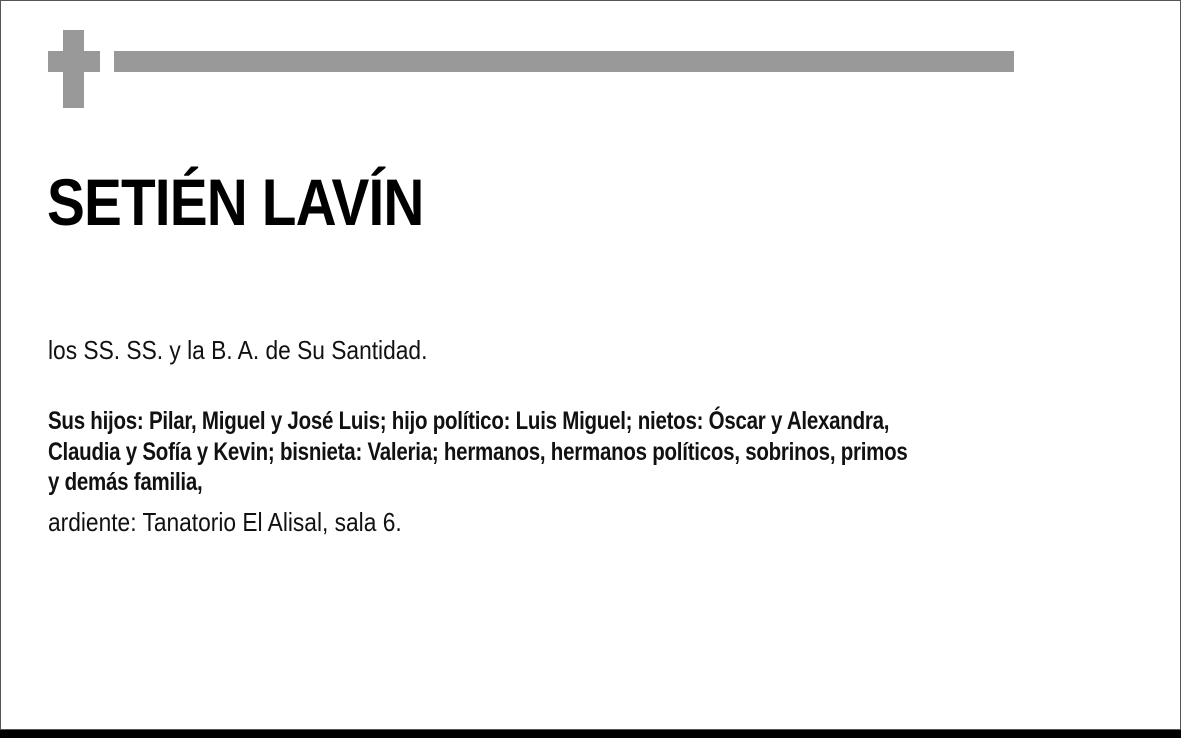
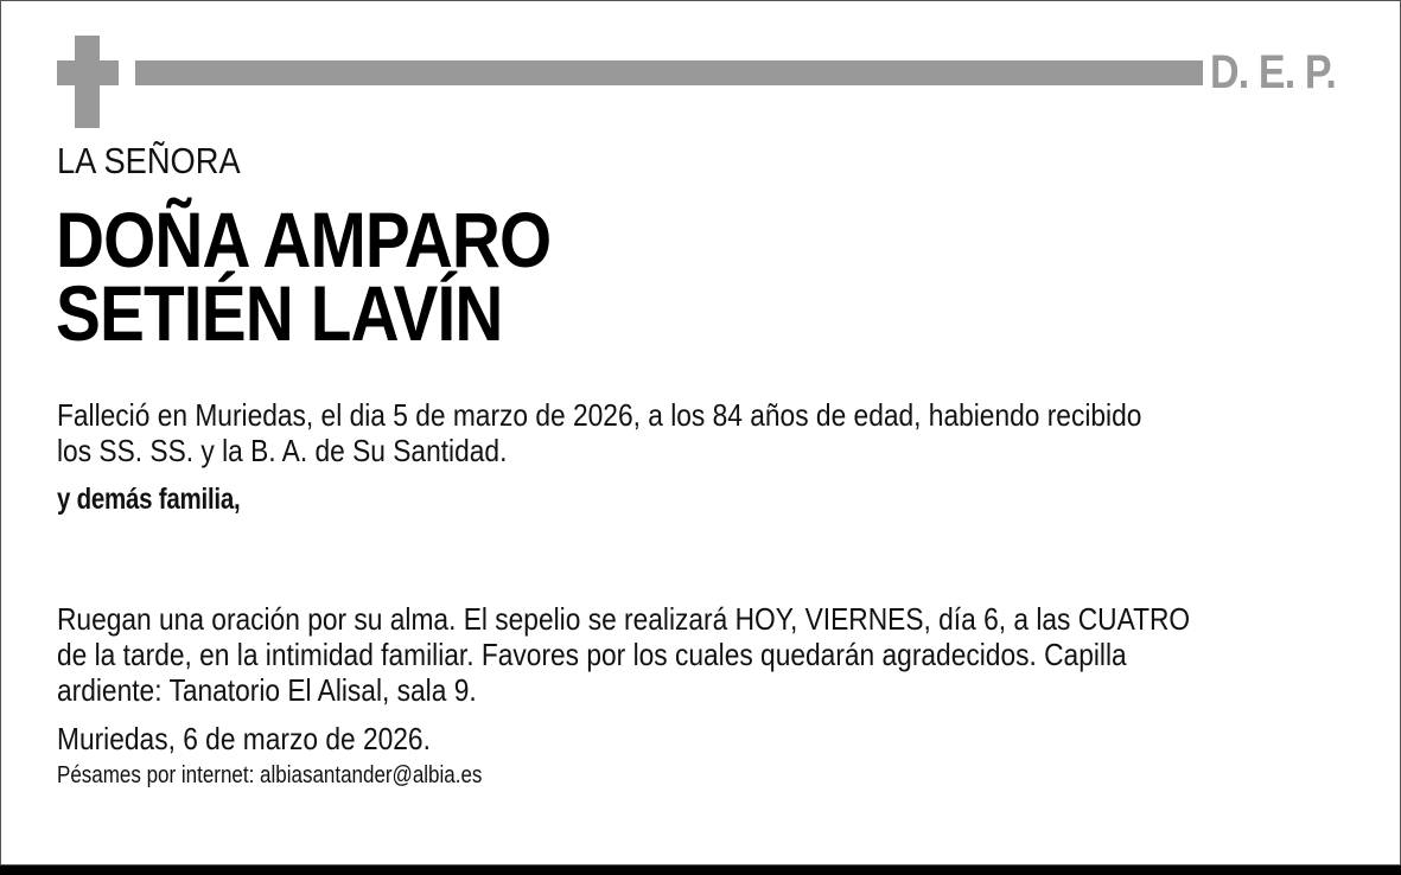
+ D. E. P.
+ LA SEÑORA
+ DOÑA AMPARO
  SETIÉN LAVÍN
+ Falleció en Muriedas, el dia 5 de marzo de 2026, a los 84 años de edad, habiendo recibido
  los SS. SS. y la B. A. de Su Santidad.
- Sus hijos: Pilar, Miguel y José Luis; hijo político: Luis Miguel; nietos: Óscar y Alexandra,
- Claudia y Sofía y Kevin; bisnieta: Valeria; hermanos, hermanos políticos, sobrinos, primos
  y demás familia,
+ Ruegan una oración por su alma. El sepelio se realizará HOY, VIERNES, día 6, a las CUATRO
+ de la tarde, en la intimidad familiar. Favores por los cuales quedarán agradecidos. Capilla
- ardiente: Tanatorio El Alisal, sala 6.
+ ardiente: Tanatorio El Alisal, sala 9.
+ Muriedas, 6 de marzo de 2026.
+ Pésames por internet: albiasantander@albia.es
